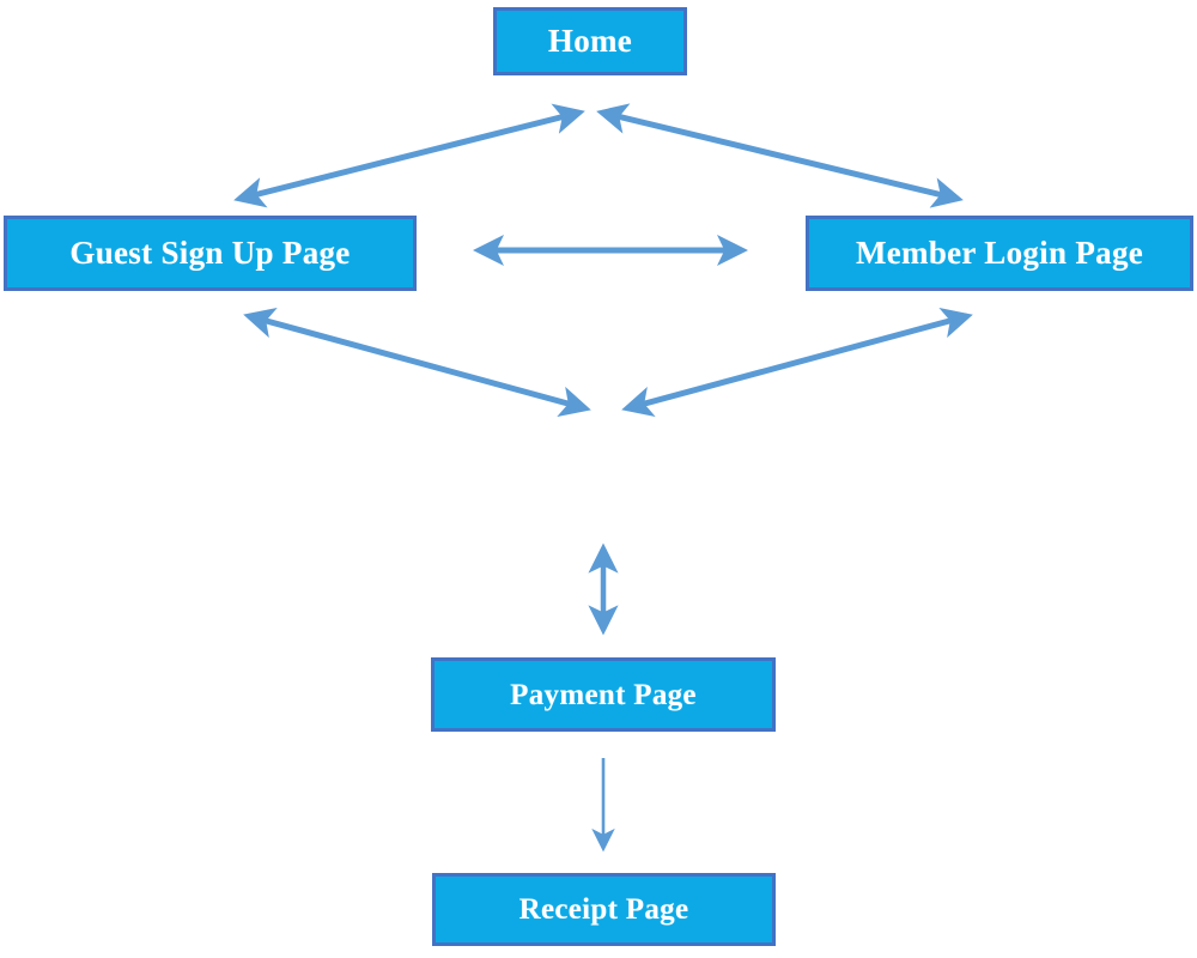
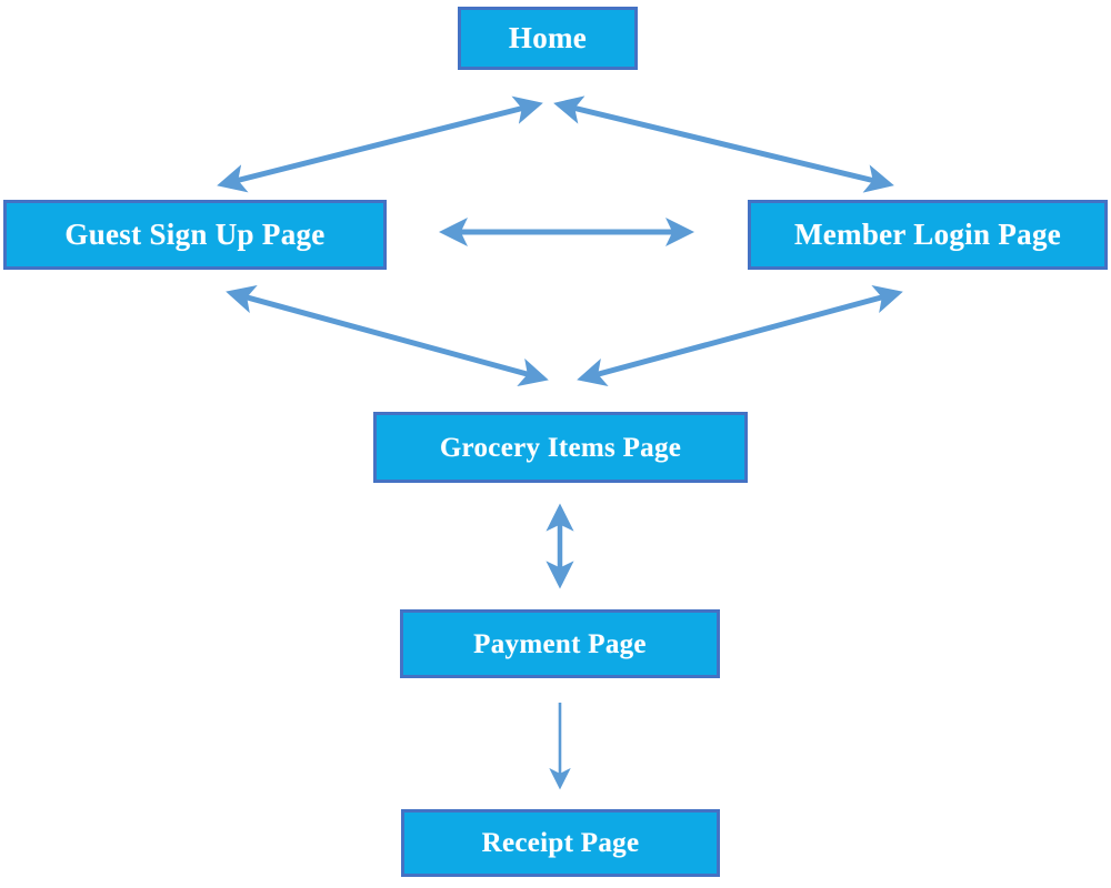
  Home
  Guest Sign Up Page
  Member Login Page
+ Grocery Items Page
  Payment Page
  Receipt Page
